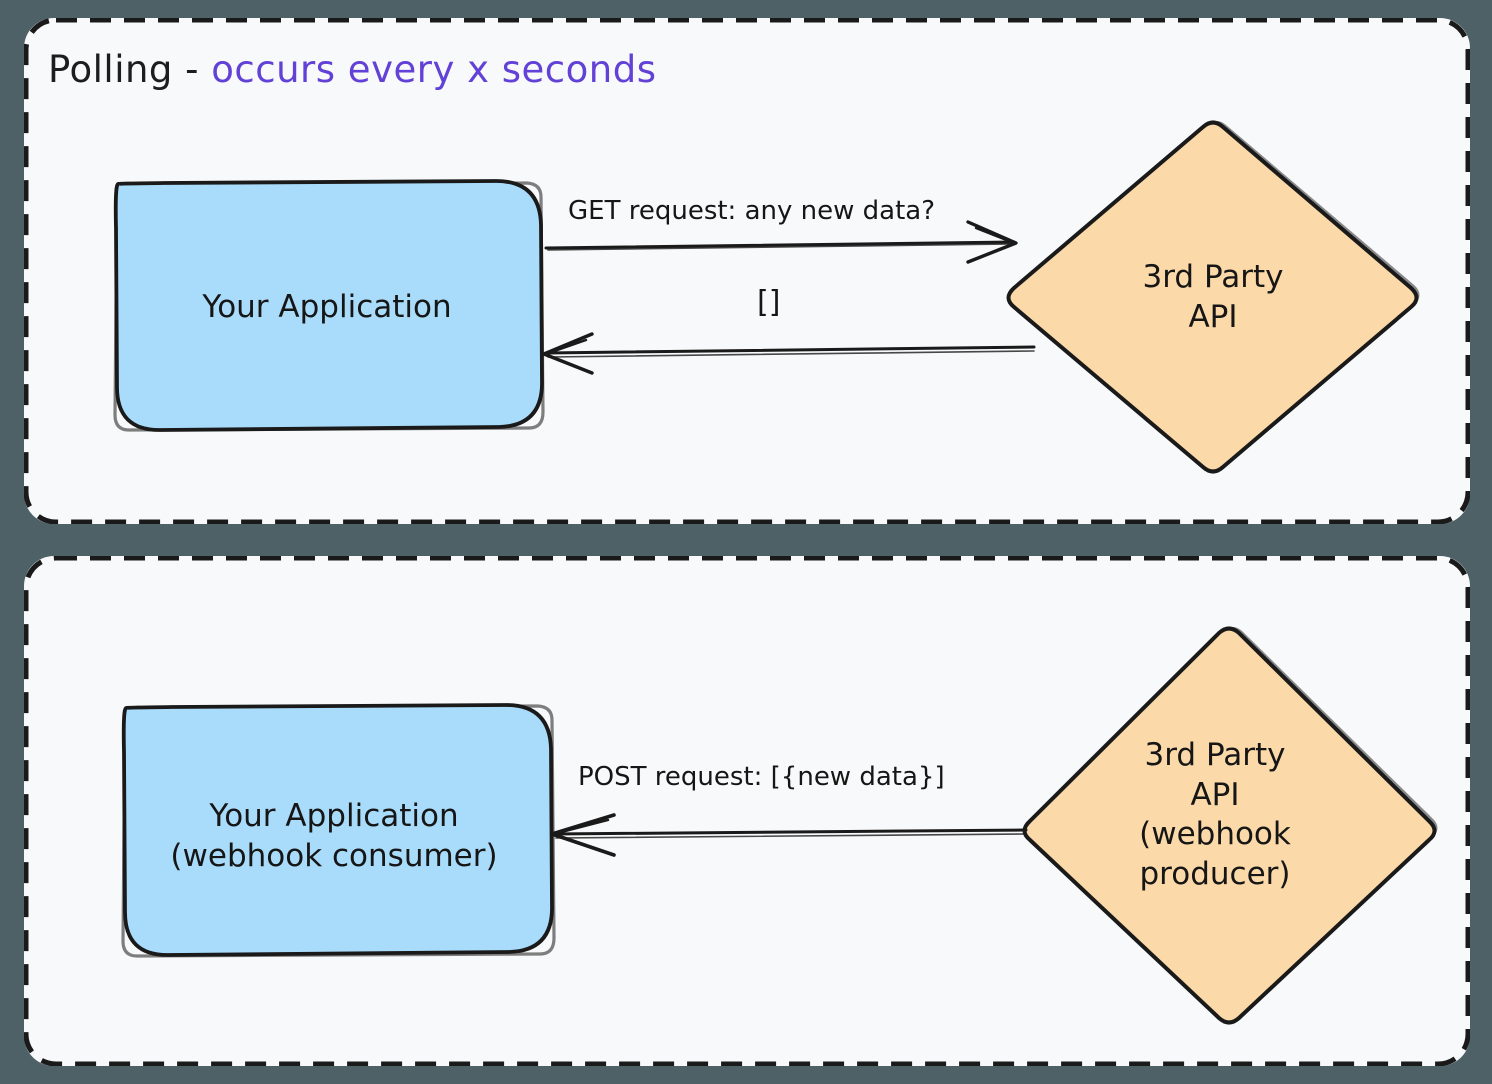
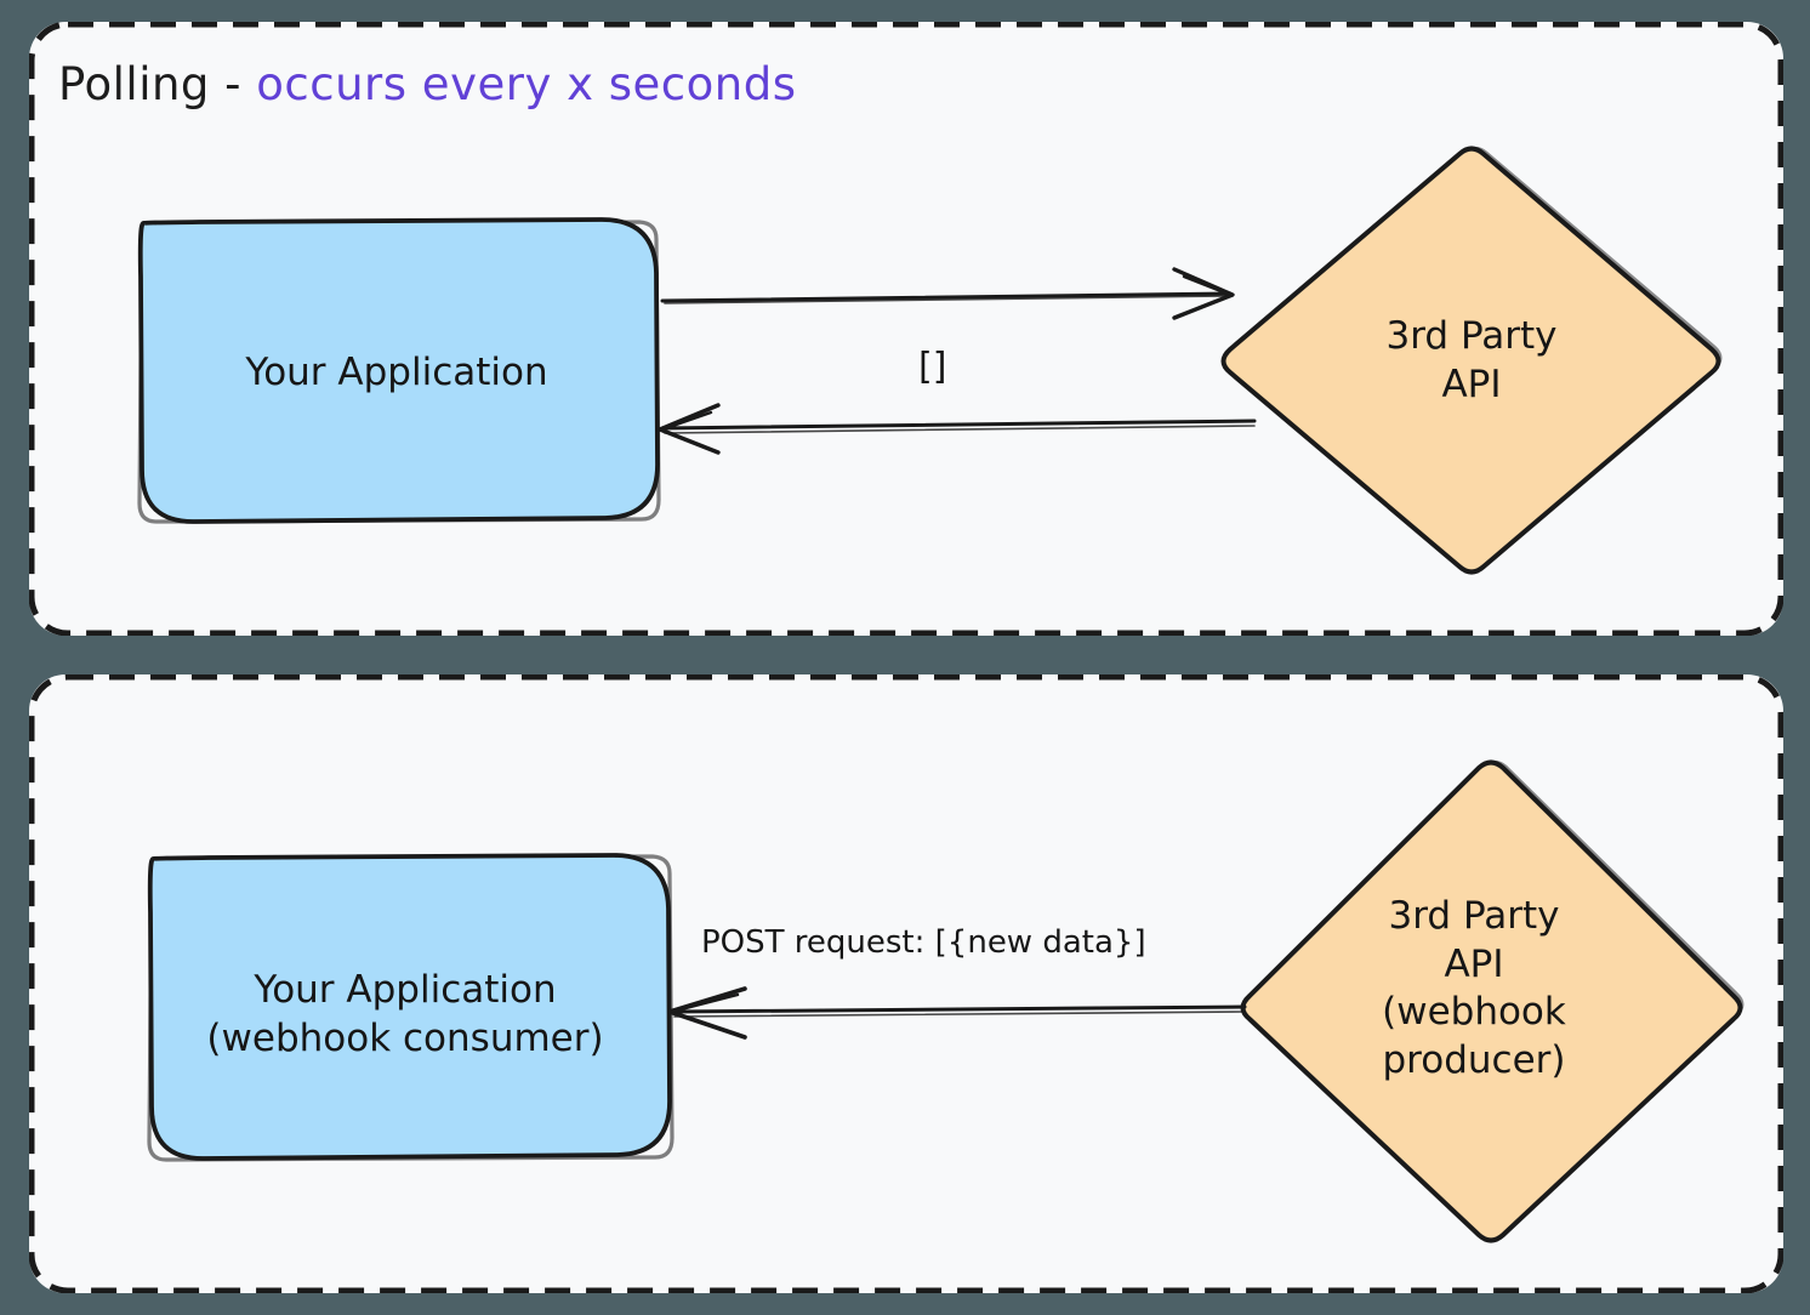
  Polling - occurs every x seconds
  Your Application
  3rd Party
  API
  Your Application
  (webhook consumer)
  3rd Party
  API
  (webhook
  producer)
- GET request: any new data?
  []
  POST request: [{new data}]
